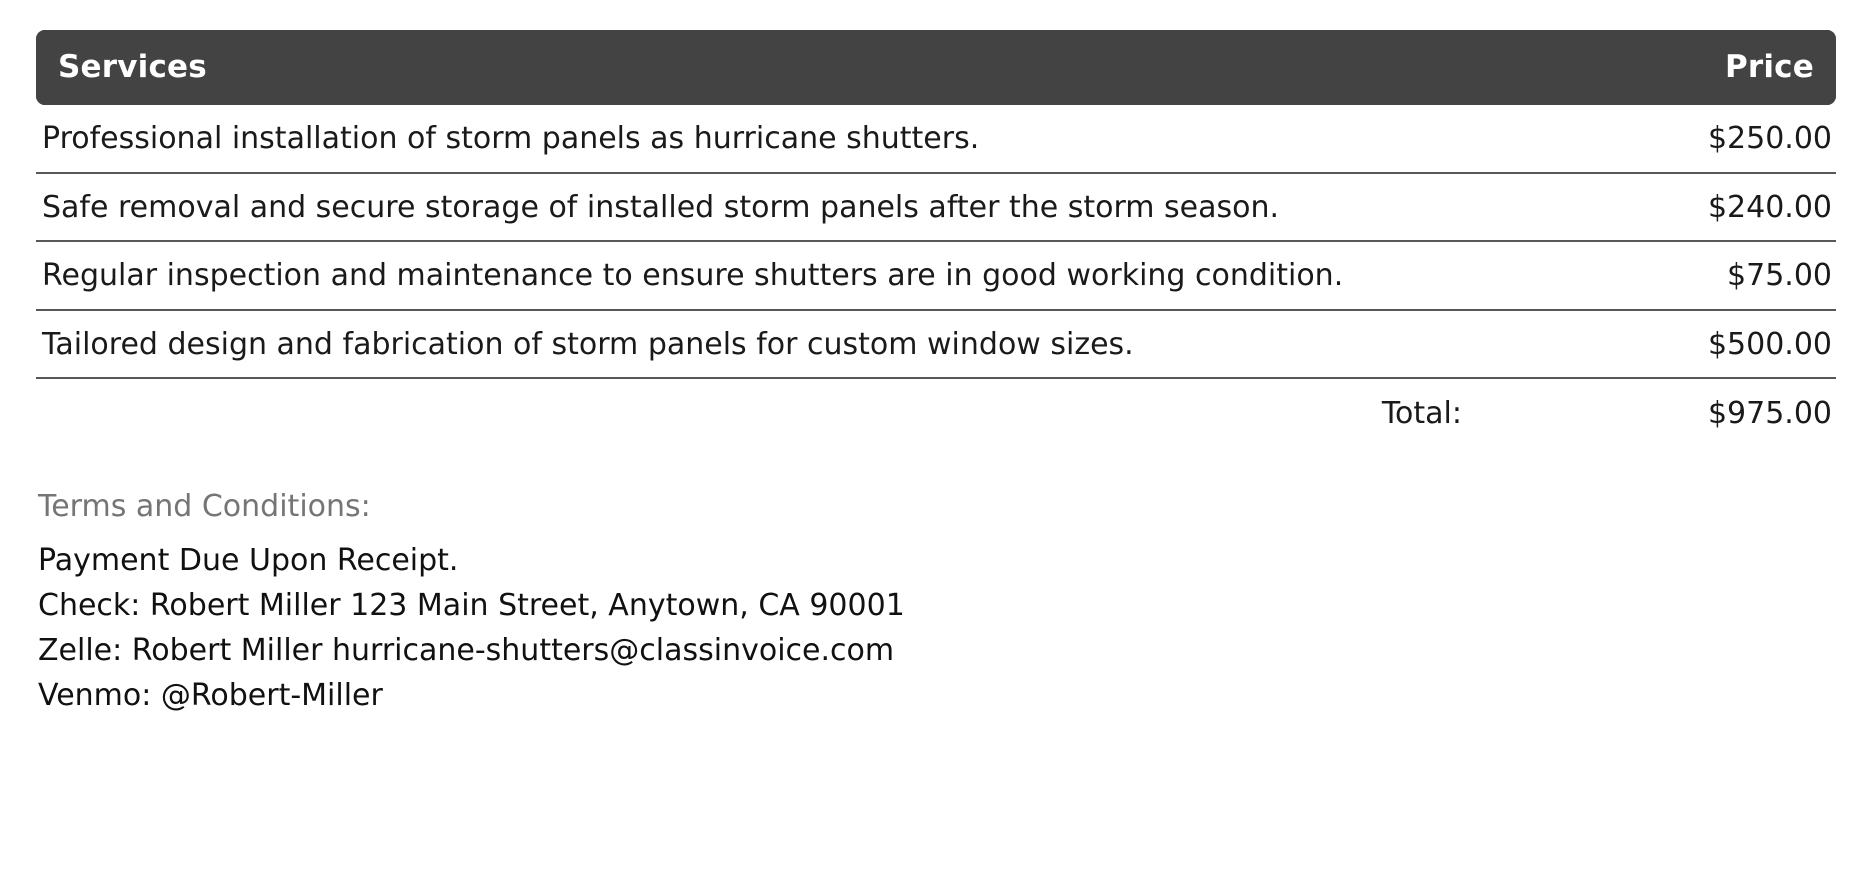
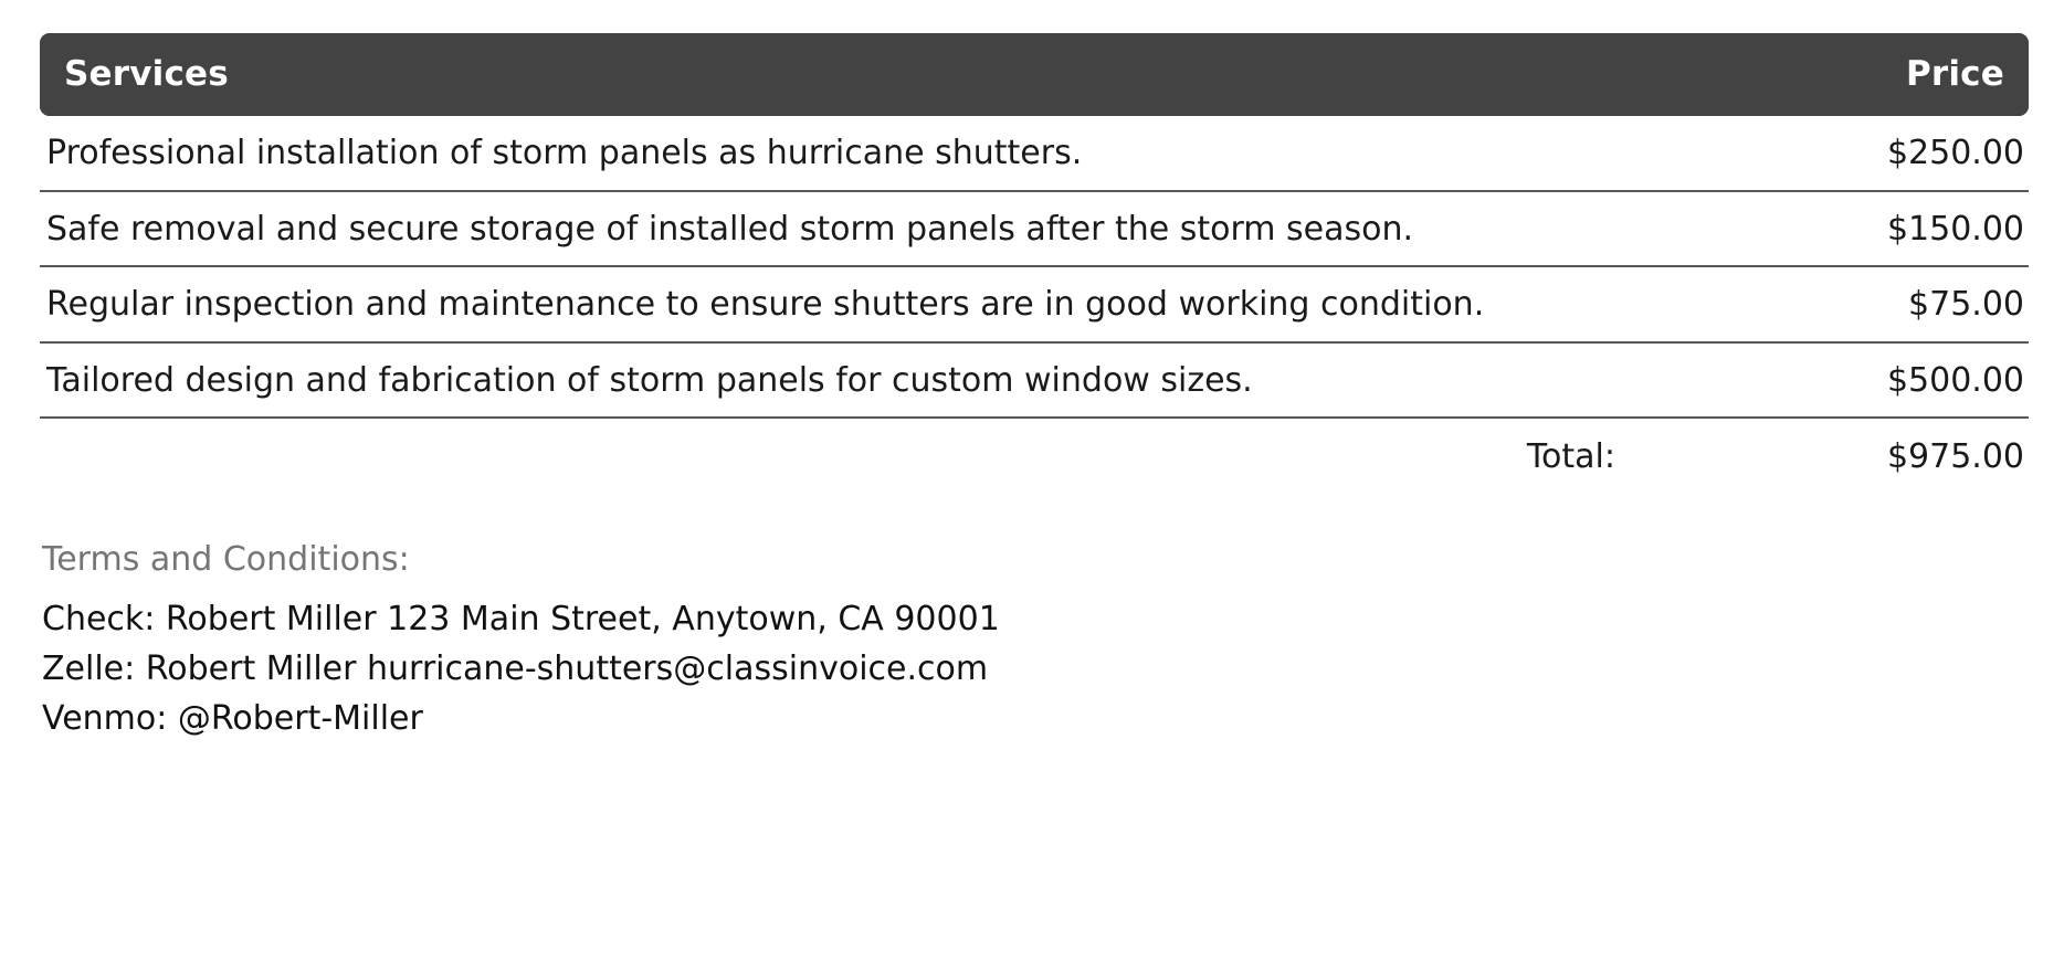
  Services	Price
  Professional installation of storm panels as hurricane shutters.	$250.00
- Safe removal and secure storage of installed storm panels after the storm season.	$240.00
+ Safe removal and secure storage of installed storm panels after the storm season.	$150.00
  Regular inspection and maintenance to ensure shutters are in good working condition.	$75.00
  Tailored design and fabrication of storm panels for custom window sizes.	$500.00
  Total:	$975.00
  Terms and Conditions:
- Payment Due Upon Receipt.
  Check: Robert Miller 123 Main Street, Anytown, CA 90001
  Zelle: Robert Miller hurricane-shutters@classinvoice.com
  Venmo: @Robert-Miller
